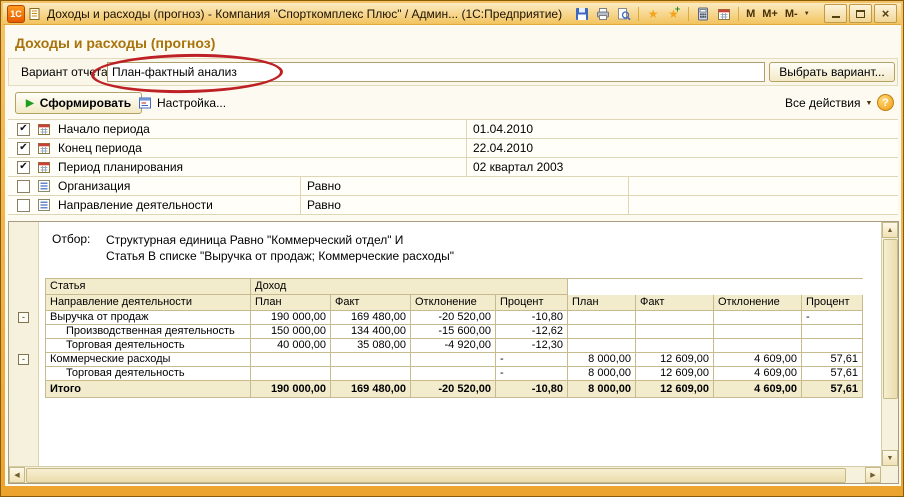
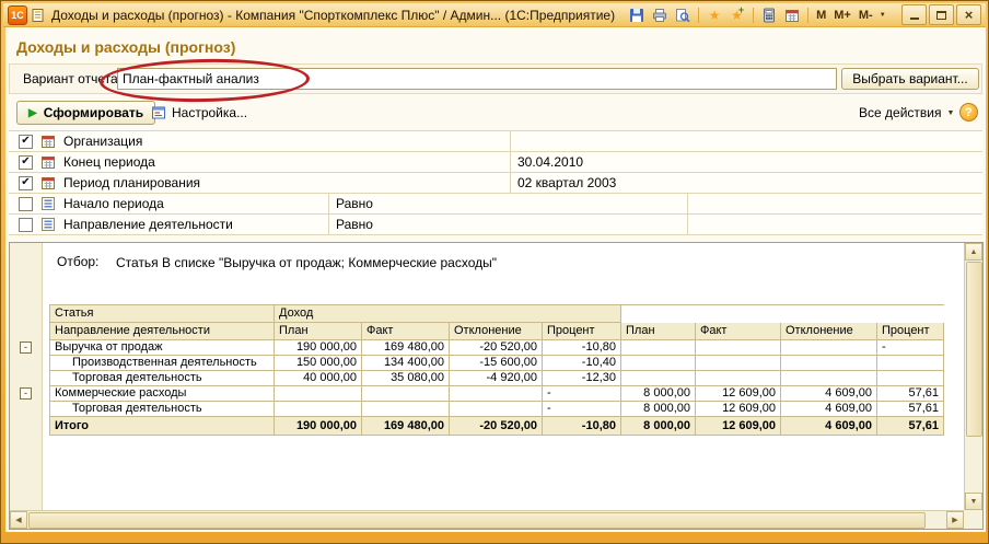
  1С
  Доходы и расходы (прогноз) - Компания "Спорткомплекс Плюс" / Админ... (1С:Предприятие)
  ★
  ★
  +
  M
  M+
  M-
  ×
  Доходы и расходы (прогноз)
  Вариант отчета
  План-фактный анализ
  Выбрать вариант...
  ▶
  Сформировать
  Настройка...
  Все действия
  ?
  ✔
- Начало периода
+ Организация
- 01.04.2010
  ✔
  Конец периода
- 22.04.2010
+ 30.04.2010
  ✔
  Период планирования
  02 квартал 2003
- Организация
+ Начало периода
  Равно
  Направление деятельности
  Равно
  -
  -
  Отбор:
- Структурная единица Равно "Коммерческий отдел" И
  Статья В списке "Выручка от продаж; Коммерческие расходы"
  Статья
  Доход
  Направление деятельности
  План
  Факт
  Отклонение
  Процент
  План
  Факт
  Отклонение
  Процент
  Выручка от продаж
  190 000,00
  169 480,00
  -20 520,00
  -10,80
  -
  Производственная деятельность
  150 000,00
  134 400,00
  -15 600,00
- -12,62
+ -10,40
  Торговая деятельность
  40 000,00
  35 080,00
  -4 920,00
  -12,30
  Коммерческие расходы
  -
  8 000,00
  12 609,00
  4 609,00
  57,61
  Торговая деятельность
  -
  8 000,00
  12 609,00
  4 609,00
  57,61
  Итого
  190 000,00
  169 480,00
  -20 520,00
  -10,80
  8 000,00
  12 609,00
  4 609,00
  57,61
